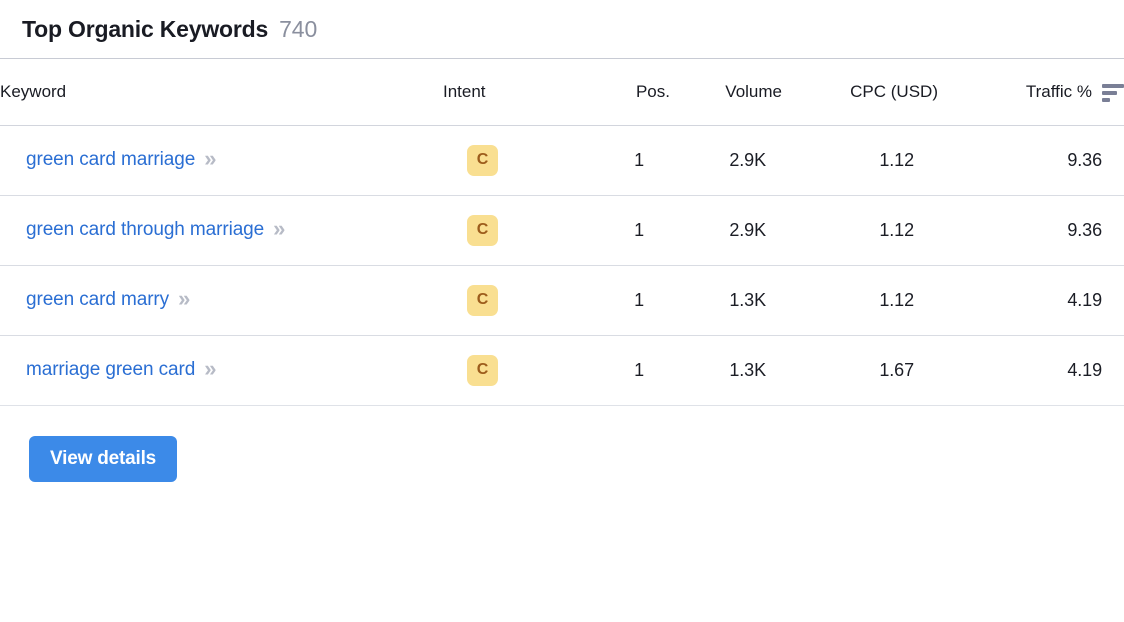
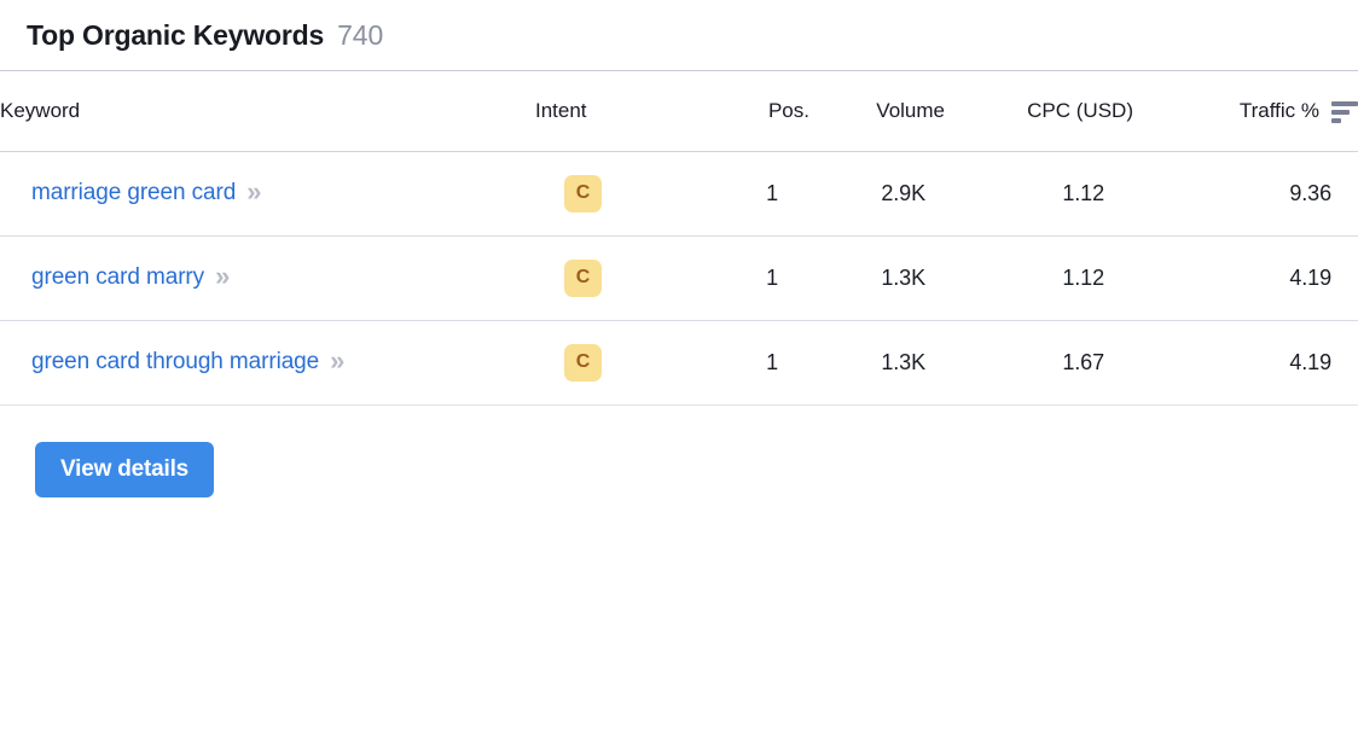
  Top Organic Keywords
  740
  Keyword	Intent	Pos.	Volume	CPC (USD)	Traffic %
- green card marriage »	C	1	2.9K	1.12	9.36
- green card through marriage »	C	1	2.9K	1.12	9.36
+ marriage green card »	C	1	2.9K	1.12	9.36
  green card marry »	C	1	1.3K	1.12	4.19
- marriage green card »	C	1	1.3K	1.67	4.19
+ green card through marriage »	C	1	1.3K	1.67	4.19
  View details
